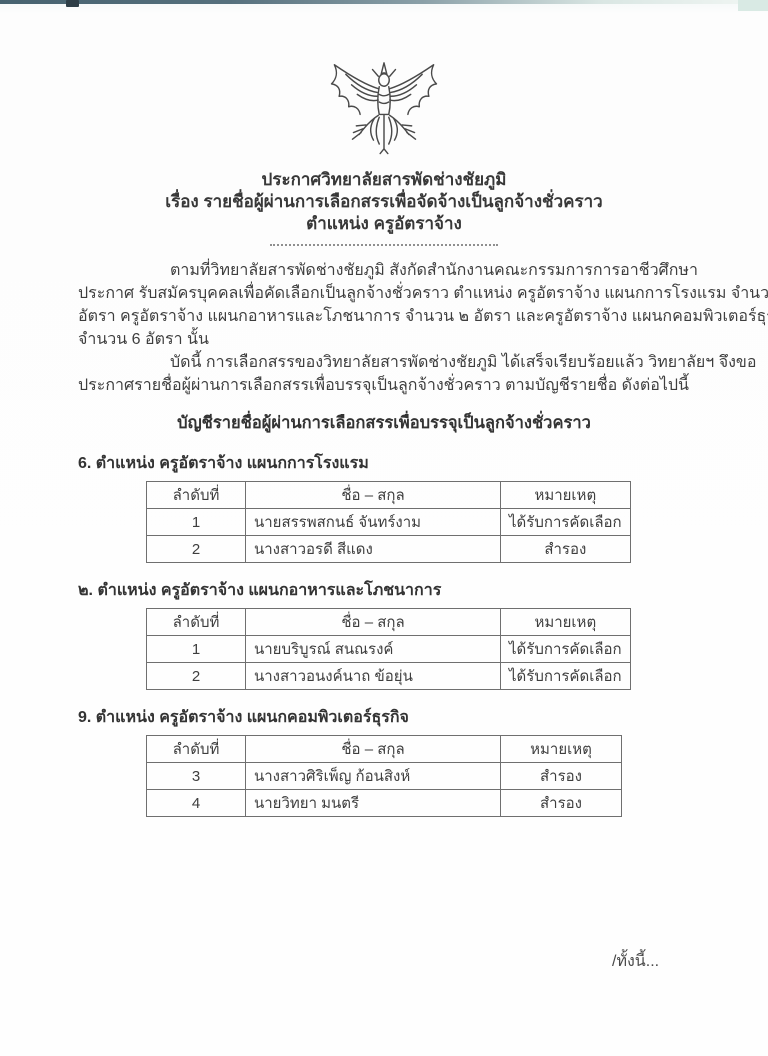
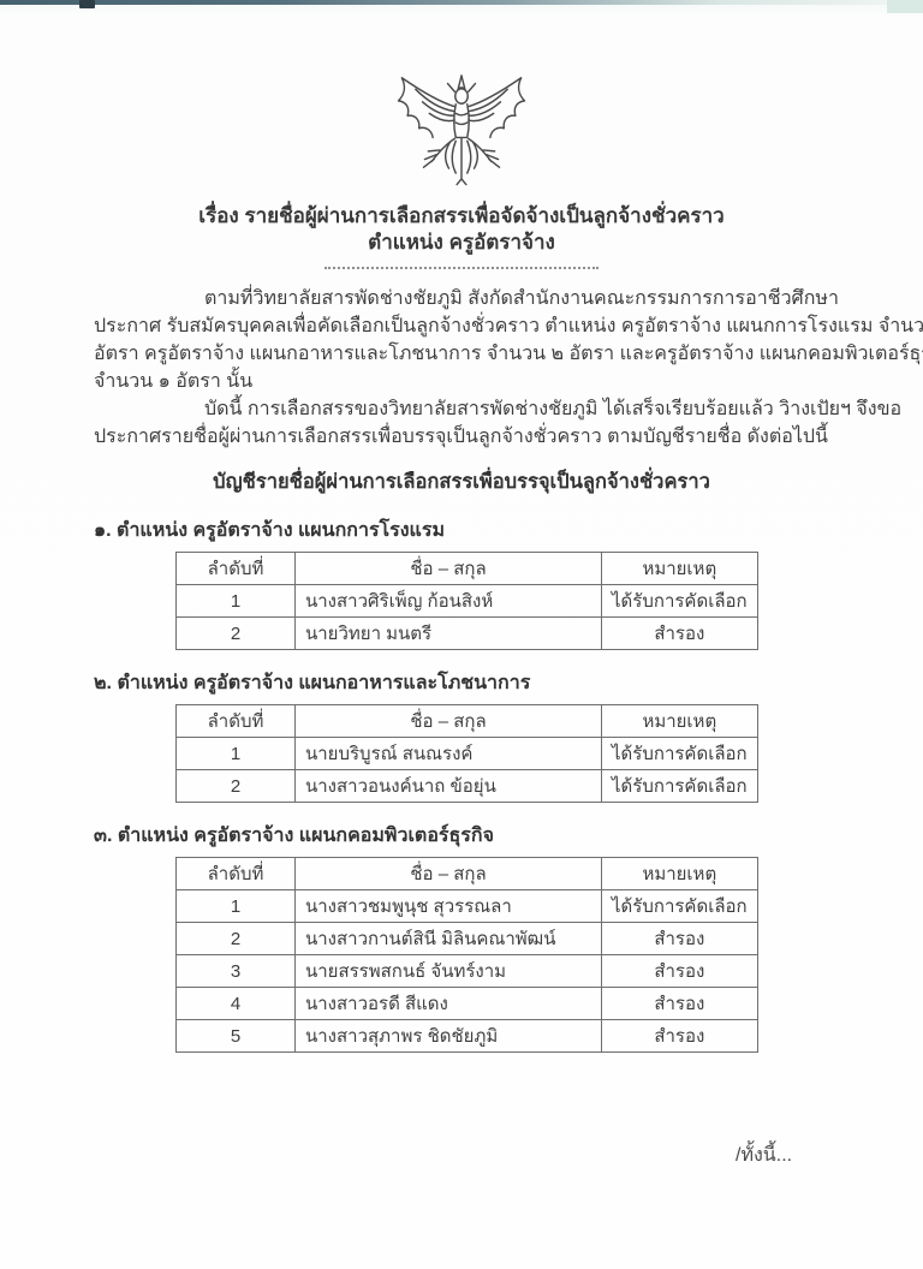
- ประกาศวิทยาลัยสารพัดช่างชัยภูมิ
  เรื่อง รายชื่อผู้ผ่านการเลือกสรรเพื่อจัดจ้างเป็นลูกจ้างชั่วคราว
  ตำแหน่ง ครูอัตราจ้าง
  ตามที่วิทยาลัยสารพัดช่างชัยภูมิ สังกัดสำนักงานคณะกรรมการการอาชีวศึกษา
  ประกาศ รับสมัครบุคคลเพื่อคัดเลือกเป็นลูกจ้างชั่วคราว ตำแหน่ง ครูอัตราจ้าง แผนกการโรงแรม จำนว
  อัตรา ครูอัตราจ้าง แผนกอาหารและโภชนาการ จำนวน ๒ อัตรา และครูอัตราจ้าง แผนกคอมพิวเตอร์ธุ
- จำนวน 6 อัตรา นั้น
+ จำนวน ๑ อัตรา นั้น
- บัดนี้ การเลือกสรรของวิทยาลัยสารพัดช่างชัยภูมิ ได้เสร็จเรียบร้อยแล้ว วิทยาลัยฯ จึงขอ
+ บัดนี้ การเลือกสรรของวิทยาลัยสารพัดช่างชัยภูมิ ได้เสร็จเรียบร้อยแล้ว วิางเปัยฯ จึงขอ
  ประกาศรายชื่อผู้ผ่านการเลือกสรรเพื่อบรรจุเป็นลูกจ้างชั่วคราว ตามบัญชีรายชื่อ ดังต่อไปนี้
  บัญชีรายชื่อผู้ผ่านการเลือกสรรเพื่อบรรจุเป็นลูกจ้างชั่วคราว
- 6. ตำแหน่ง ครูอัตราจ้าง แผนกการโรงแรม
+ ๑. ตำแหน่ง ครูอัตราจ้าง แผนกการโรงแรม
  ลำดับที่	ชื่อ – สกุล	หมายเหตุ
- 1	นายสรรพสกนธ์ จันทร์งาม	ได้รับการคัดเลือก
+ 1	นางสาวศิริเพ็ญ ก้อนสิงห์	ได้รับการคัดเลือก
- 2	นางสาวอรดี สีแดง	สำรอง
+ 2	นายวิทยา มนตรี	สำรอง
  ๒. ตำแหน่ง ครูอัตราจ้าง แผนกอาหารและโภชนาการ
  ลำดับที่	ชื่อ – สกุล	หมายเหตุ
  1	นายบริบูรณ์ สนณรงค์	ได้รับการคัดเลือก
  2	นางสาวอนงค์นาถ ข้อยุ่น	ได้รับการคัดเลือก
- 9. ตำแหน่ง ครูอัตราจ้าง แผนกคอมพิวเตอร์ธุรกิจ
+ ๓. ตำแหน่ง ครูอัตราจ้าง แผนกคอมพิวเตอร์ธุรกิจ
  ลำดับที่	ชื่อ – สกุล	หมายเหตุ
+ 1	นางสาวชมพูนุช สุวรรณลา	ได้รับการคัดเลือก
+ 2	นางสาวกานต์สินี มิลินคณาพัฒน์	สำรอง
- 3	นางสาวศิริเพ็ญ ก้อนสิงห์	สำรอง
+ 3	นายสรรพสกนธ์ จันทร์งาม	สำรอง
- 4	นายวิทยา มนตรี	สำรอง
+ 4	นางสาวอรดี สีแดง	สำรอง
+ 5	นางสาวสุภาพร ชิดชัยภูมิ	สำรอง
  /ทั้งนี้...
